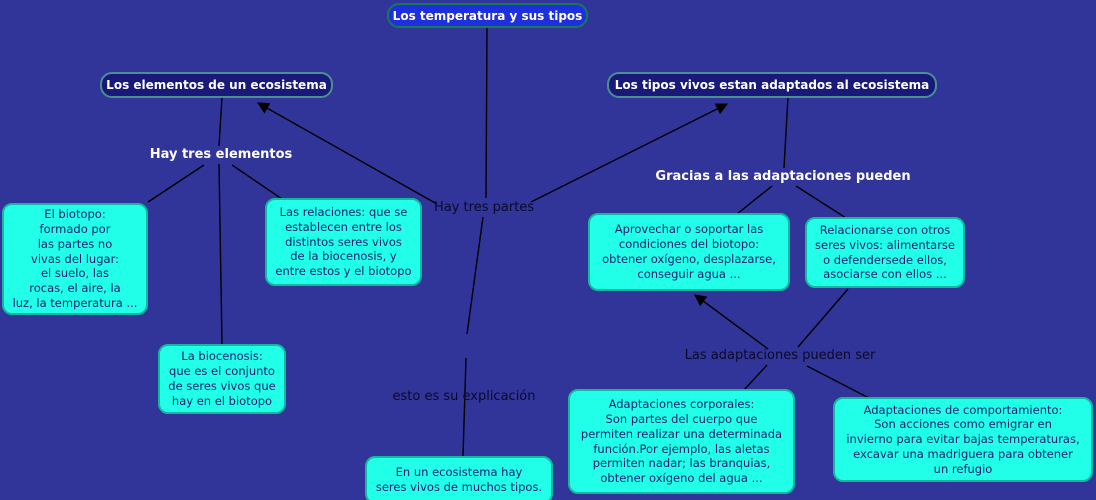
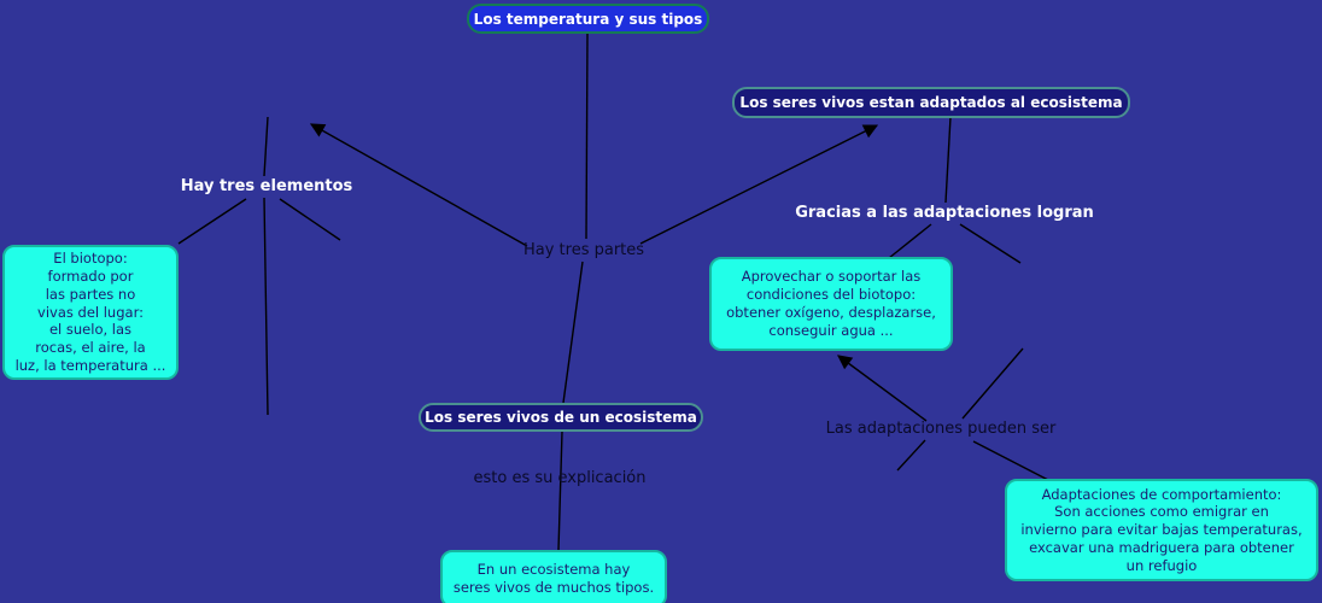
  Los temperatura y sus tipos
- Los elementos de un ecosistema
- Los tipos vivos estan adaptados al ecosistema
+ Los seres vivos estan adaptados al ecosistema
+ Los seres vivos de un ecosistema
  Hay tres elementos
  Hay tres partes
- Gracias a las adaptaciones pueden
+ Gracias a las adaptaciones logran
  Las adaptaciones pueden ser
  esto es su explicación
  El biotopo:
  formado por
  las partes no
  vivas del lugar:
  el suelo, las
  rocas, el aire, la
  luz, la temperatura ...
- Las relaciones: que se
- establecen entre los
- distintos seres vivos
- de la biocenosis, y
- entre estos y el biotopo
- La biocenosis:
- que es el conjunto
- de seres vivos que
- hay en el biotopo
  Aprovechar o soportar las
  condiciones del biotopo:
  obtener oxígeno, desplazarse,
  conseguir agua ...
- Relacionarse con otros
- seres vivos: alimentarse
- o defendersede ellos,
- asociarse con ellos ...
- Adaptaciones corporales:
- Son partes del cuerpo que
- permiten realizar una determinada
- función.Por ejemplo, las aletas
- permiten nadar; las branquias,
- obtener oxígeno del agua ...
  Adaptaciones de comportamiento:
  Son acciones como emigrar en
  invierno para evitar bajas temperaturas,
  excavar una madriguera para obtener
  un refugio
  En un ecosistema hay
  seres vivos de muchos tipos.
